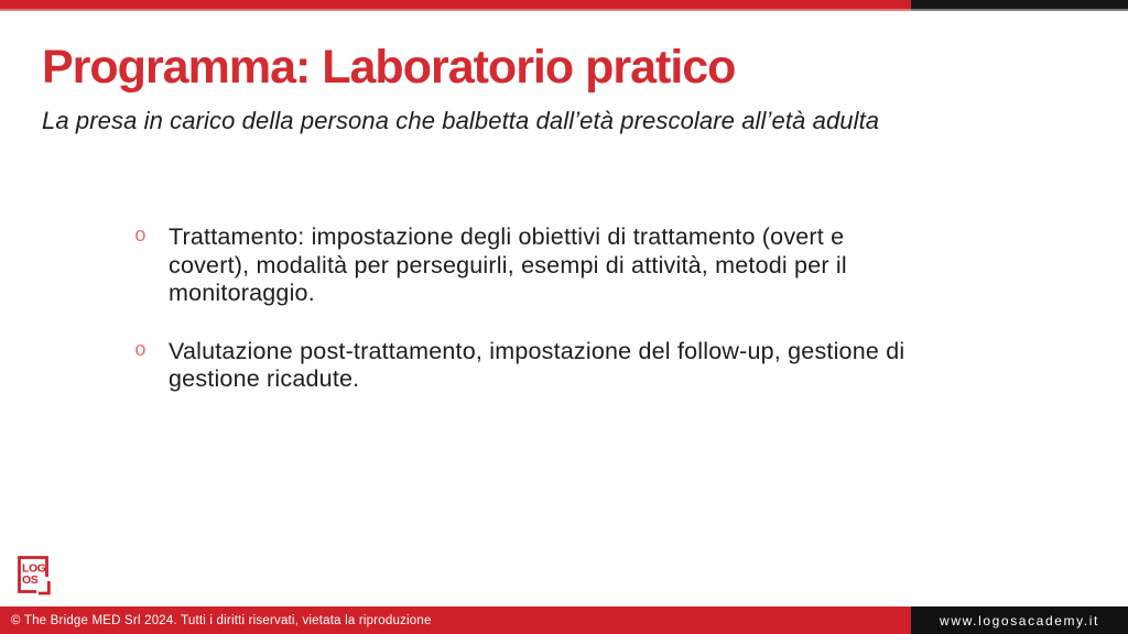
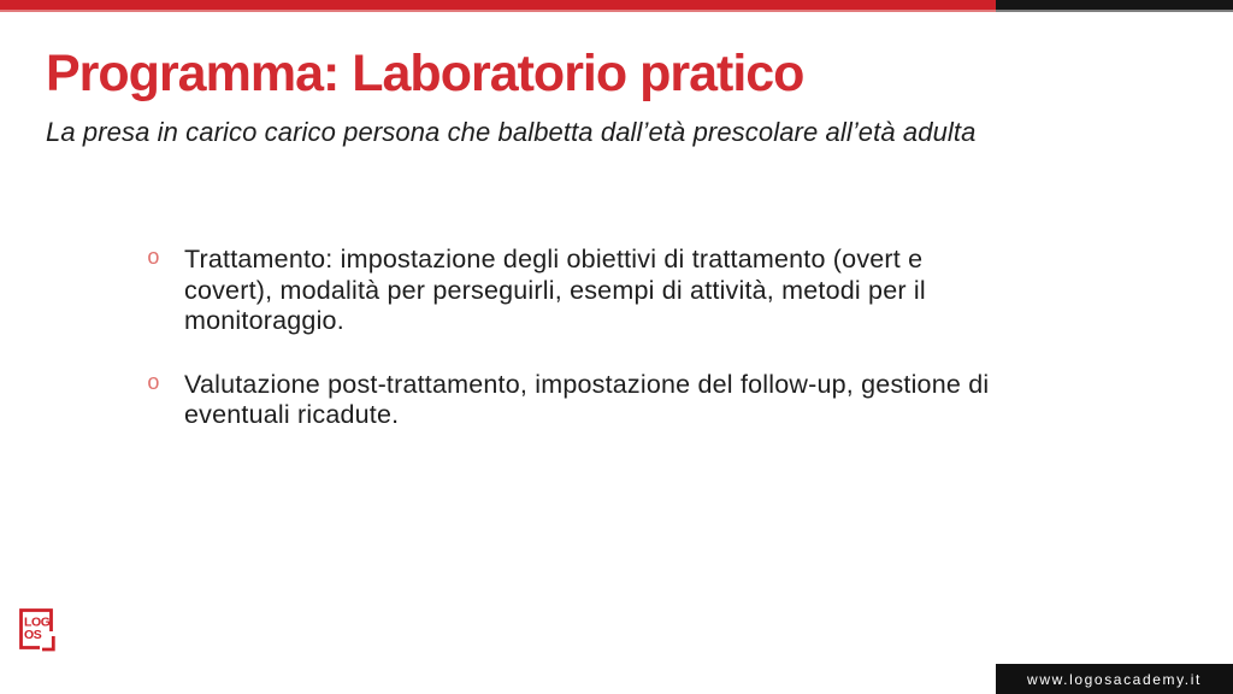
  Programma: Laboratorio pratico
- La presa in carico della persona che balbetta dall’età prescolare all’età adulta
+ La presa in carico carico persona che balbetta dall’età prescolare all’età adulta
  o
  Trattamento: impostazione degli obiettivi di trattamento (overt e covert), modalità per perseguirli, esempi di attività, metodi per il monitoraggio.
  o
- Valutazione post-trattamento, impostazione del follow-up, gestione di gestione ricadute.
+ Valutazione post-trattamento, impostazione del follow-up, gestione di eventuali ricadute.
  LOG
  OS
- © The Bridge MED Srl 2024. Tutti i diritti riservati, vietata la riproduzione
  www.logosacademy.it
